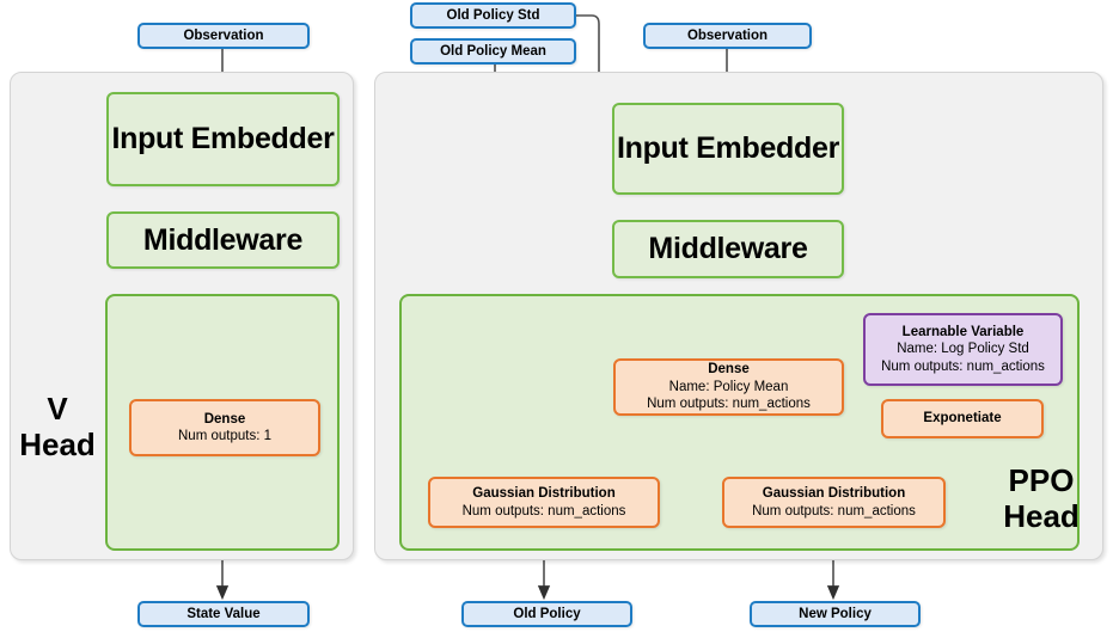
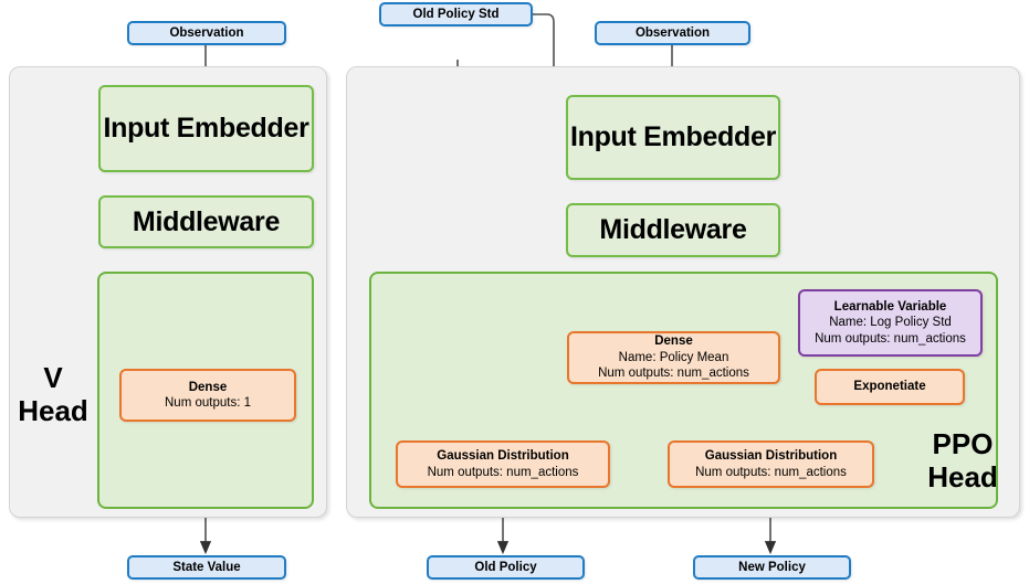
  Observation
  Input Embedder
  Middleware
  V
  Head
  Dense
  Num outputs: 1
  State Value
  Old Policy Std
- Old Policy Mean
  Observation
  Input Embedder
  Middleware
  PPO
  Head
  Dense
  Name: Policy Mean
  Num outputs: num_actions
  Learnable Variable
  Name: Log Policy Std
  Num outputs: num_actions
  Exponetiate
  Gaussian Distribution
  Num outputs: num_actions
  Gaussian Distribution
  Num outputs: num_actions
  Old Policy
  New Policy
